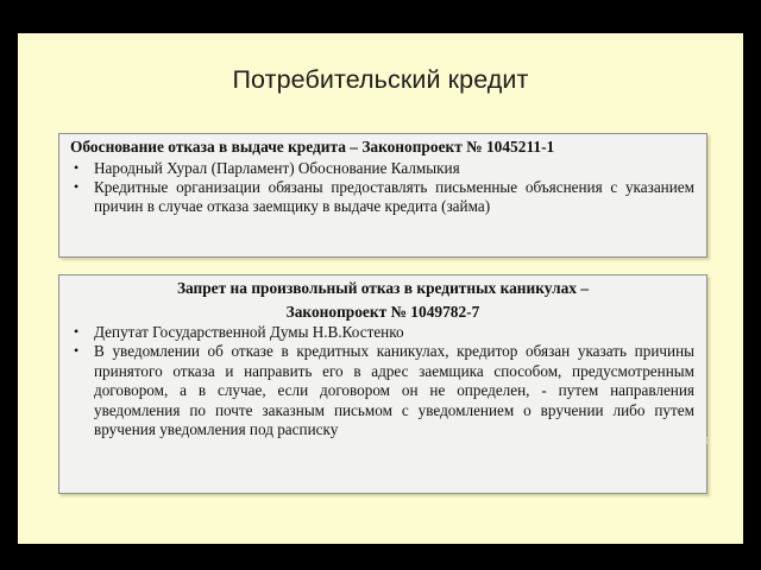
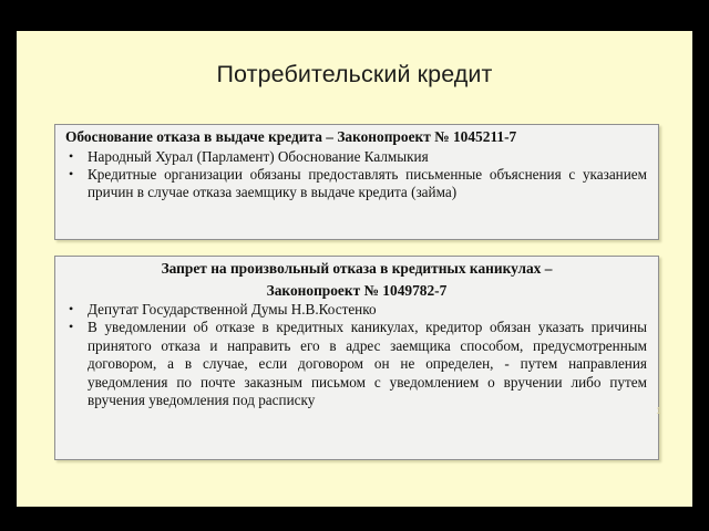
  Потребительский кредит
- Обоснование отказа в выдаче кредита – Законопроект № 1045211-1
+ Обоснование отказа в выдаче кредита – Законопроект № 1045211-7
  Народный Хурал (Парламент) Обоснование Калмыкия
  Кредитные организации обязаны предоставлять письменные объяснения с указанием причин в случае отказа заемщику в выдаче кредита (займа)
- Запрет на произвольный отказ в кредитных каникулах –
+ Запрет на произвольный отказа в кредитных каникулах –
  Законопроект № 1049782-7
  Депутат Государственной Думы Н.В.Костенко
  В уведомлении об отказе в кредитных каникулах, кредитор обязан указать причины принятого отказа и направить его в адрес заемщика способом, предусмотренным договором, а в случае, если договором он не определен, - путем направления уведомления по почте заказным письмом с уведомлением о вручении либо путем вручения уведомления под расписку
  1
